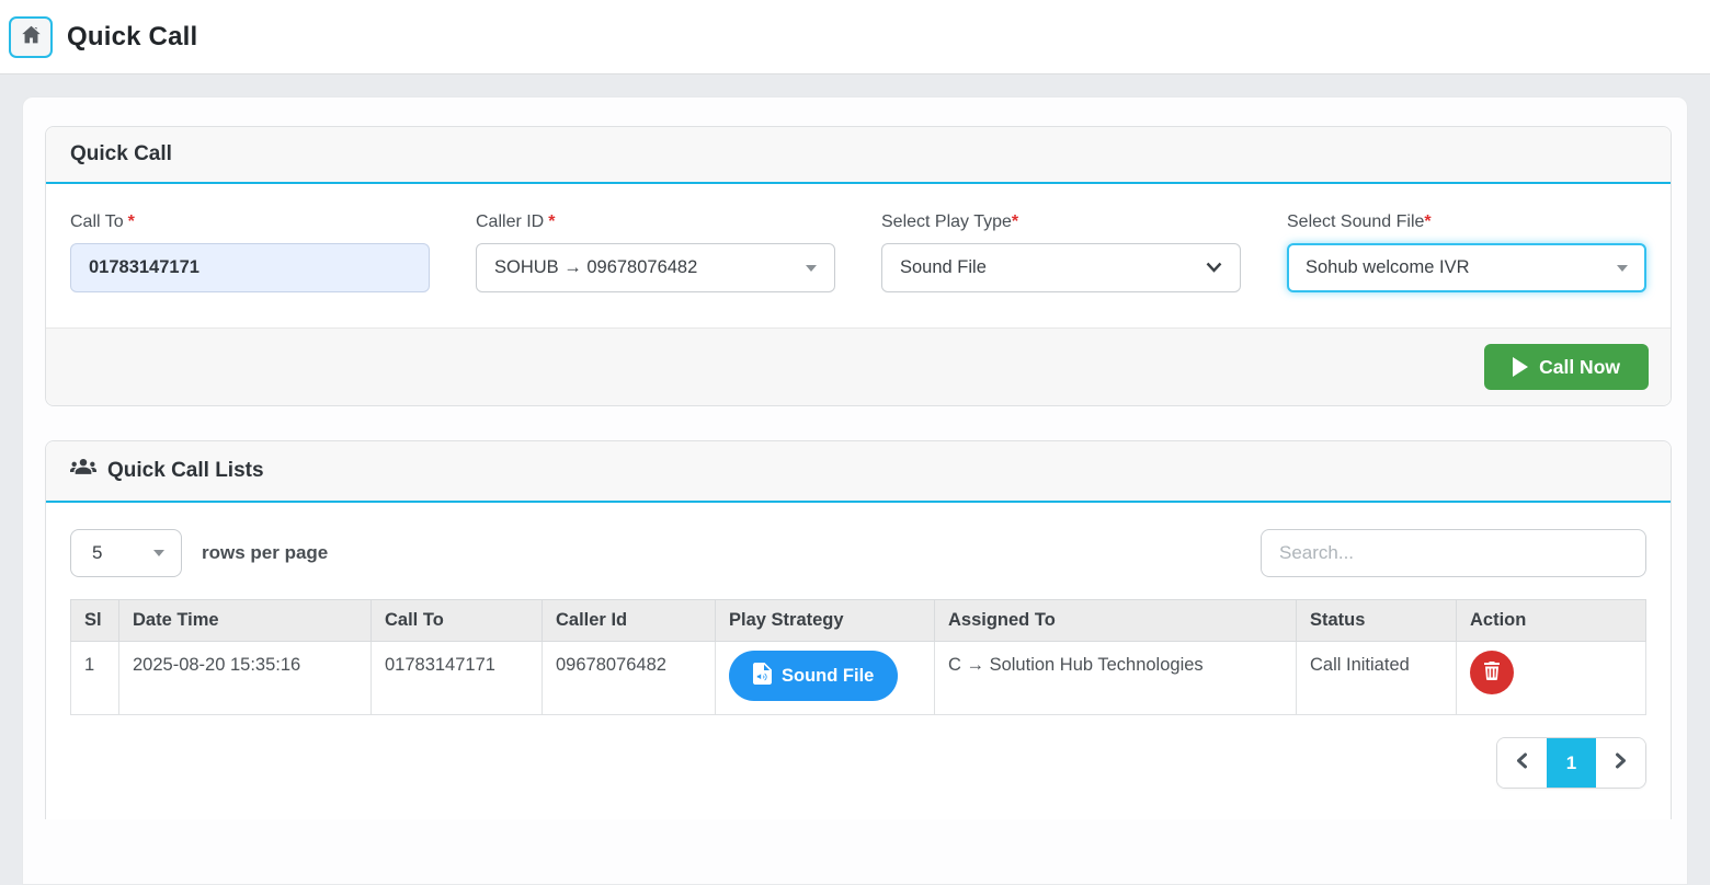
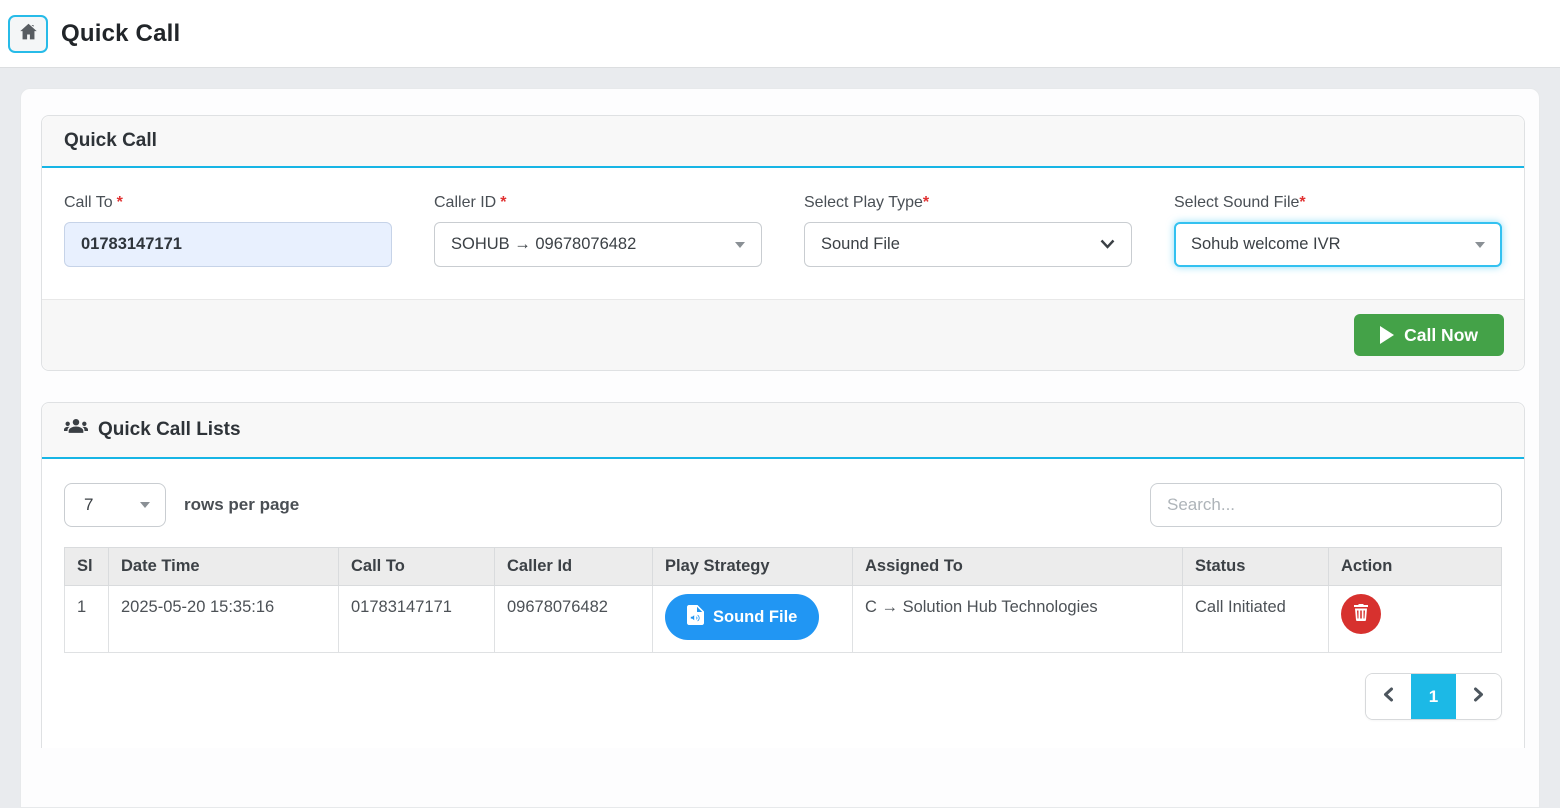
  Quick Call
  Quick Call
  Call To *
  01783147171
  Caller ID *
  SOHUB → 09678076482
  Select Play Type*
  Sound File
  Select Sound File*
  Sohub welcome IVR
  Call Now
  Quick Call Lists
- 5
+ 7
  rows per page
  Search...
  Sl	Date Time	Call To	Caller Id	Play Strategy	Assigned To	Status	Action
- 1	2025-08-20 15:35:16	01783147171	09678076482	Sound File	C → Solution Hub Technologies	Call Initiated
+ 1	2025-05-20 15:35:16	01783147171	09678076482	Sound File	C → Solution Hub Technologies	Call Initiated
  1
